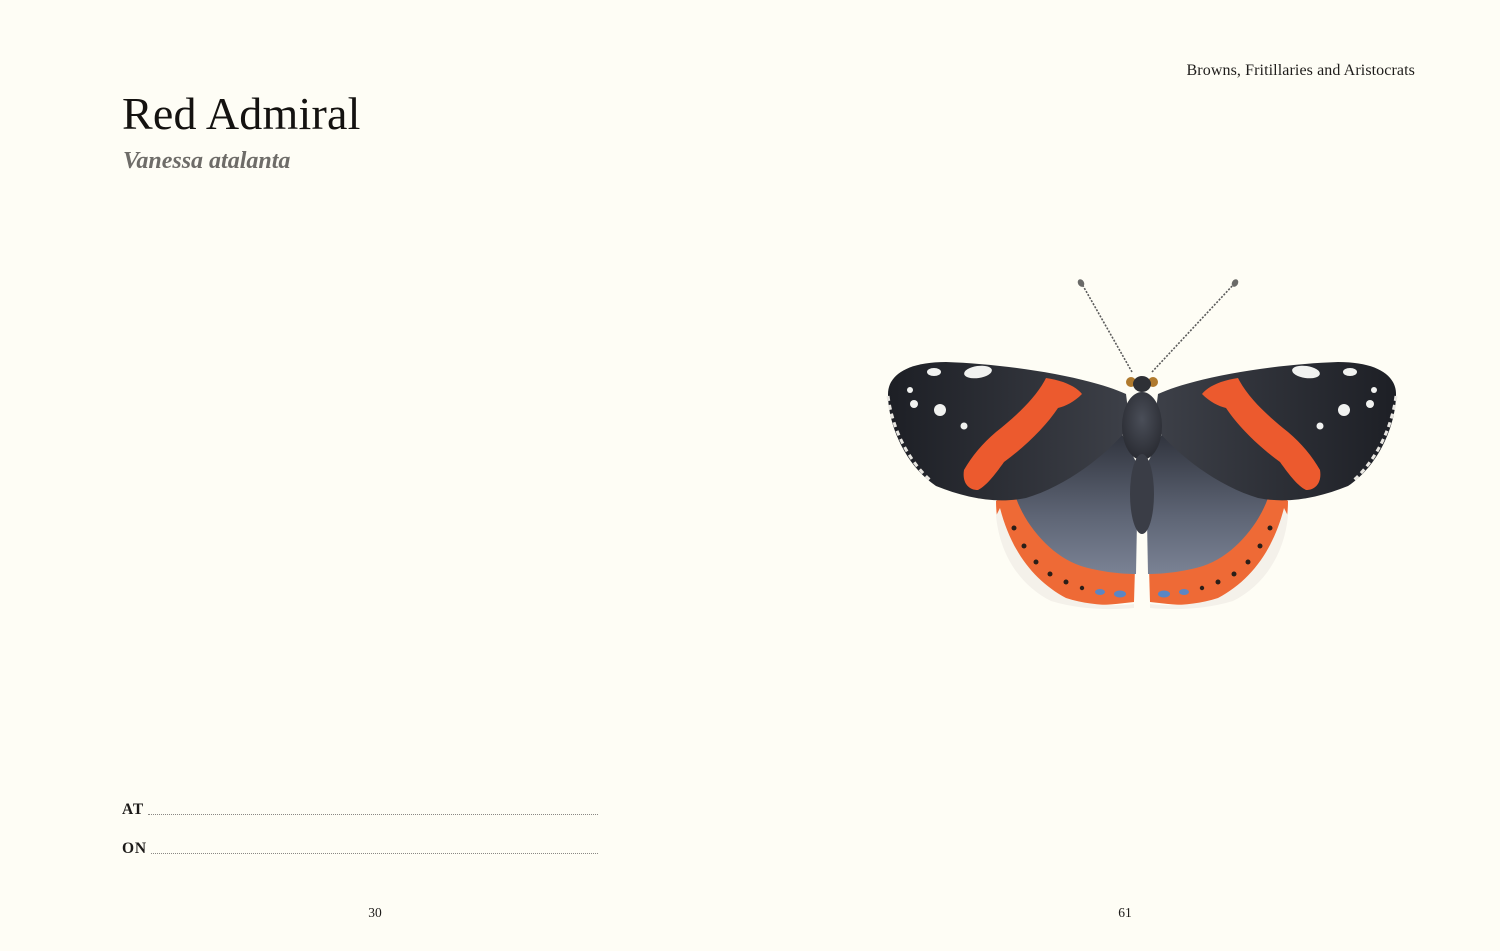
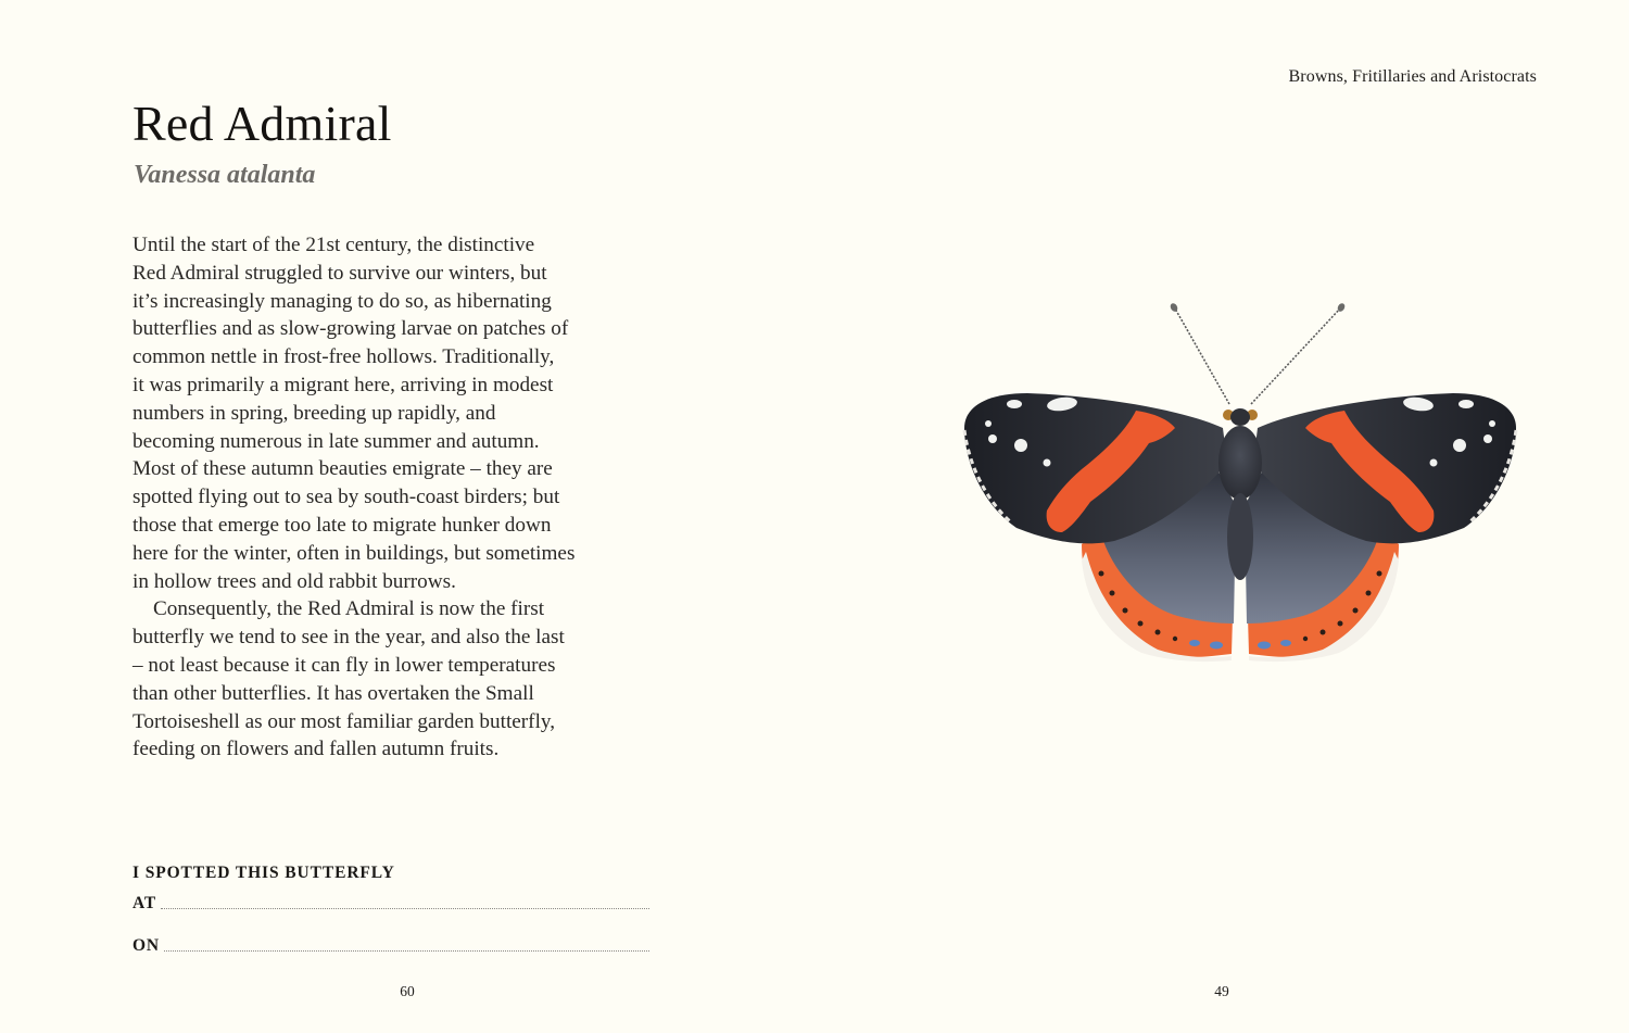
  Red Admiral
  Vanessa atalanta
+ Until the start of the 21st century, the distinctive
+ Red Admiral struggled to survive our winters, but
+ it’s increasingly managing to do so, as hibernating
+ butterflies and as slow-growing larvae on patches of
+ common nettle in frost-free hollows. Traditionally,
+ it was primarily a migrant here, arriving in modest
+ numbers in spring, breeding up rapidly, and
+ becoming numerous in late summer and autumn.
+ Most of these autumn beauties emigrate – they are
+ spotted flying out to sea by south-coast birders; but
+ those that emerge too late to migrate hunker down
+ here for the winter, often in buildings, but sometimes
+ in hollow trees and old rabbit burrows.
+ Consequently, the Red Admiral is now the first
+ butterfly we tend to see in the year, and also the last
+ – not least because it can fly in lower temperatures
+ than other butterflies. It has overtaken the Small
+ Tortoiseshell as our most familiar garden butterfly,
+ feeding on flowers and fallen autumn fruits.
+ I SPOTTED THIS BUTTERFLY
  AT
  ON
- 30
+ 60
  Browns, Fritillaries and Aristocrats
- 61
+ 49
